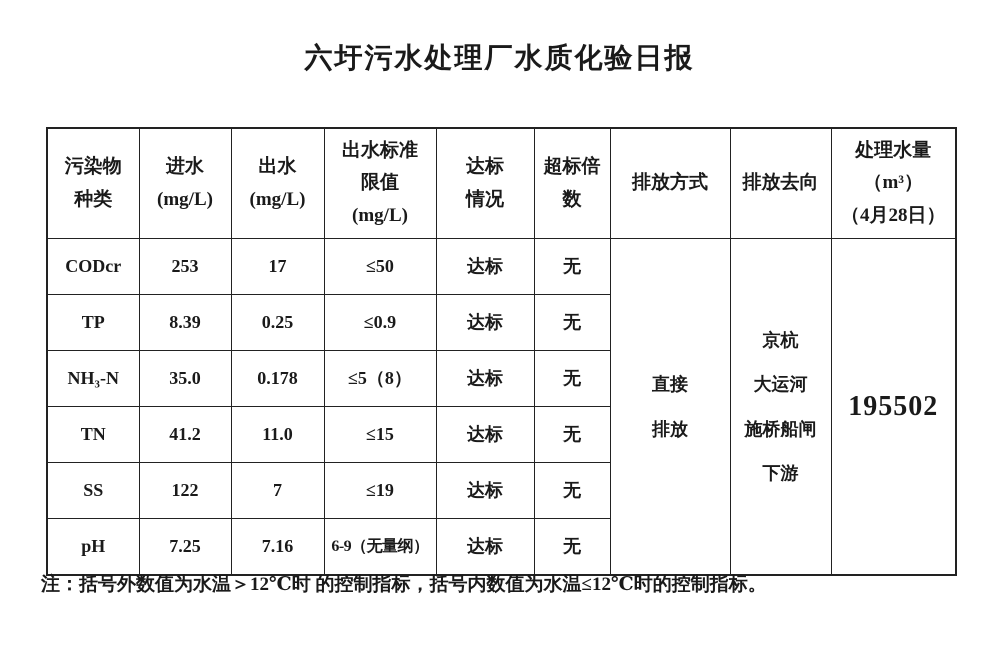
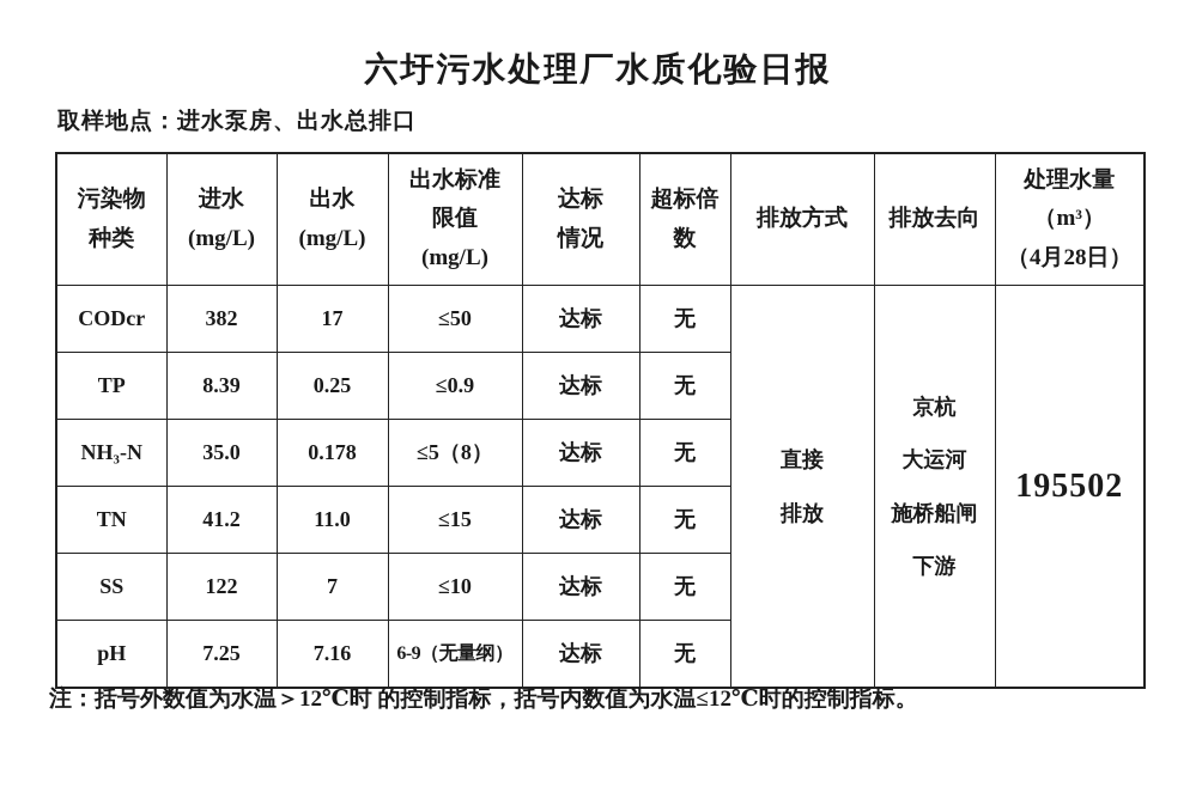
  六圩污水处理厂水质化验日报
+ 取样地点：进水泵房、出水总排口
  污染物 种类	进水 (mg/L)	出水 (mg/L)	出水标准 限值 (mg/L)	达标 情况	超标倍 数	排放方式	排放去向	处理水量 （m³） （4月28日）
- CODcr	253	17	≤50	达标	无	直接 排放	京杭 大运河 施桥船闸 下游	195502
+ CODcr	382	17	≤50	达标	无	直接 排放	京杭 大运河 施桥船闸 下游	195502
  TP	8.39	0.25	≤0.9	达标	无
  NH₃-N	35.0	0.178	≤5（8）	达标	无
  TN	41.2	11.0	≤15	达标	无
- SS	122	7	≤19	达标	无
+ SS	122	7	≤10	达标	无
  pH	7.25	7.16	6-9（无量纲）	达标	无
  注：括号外数值为水温＞12℃时 的控制指标，括号内数值为水温≤12℃时的控制指标。
